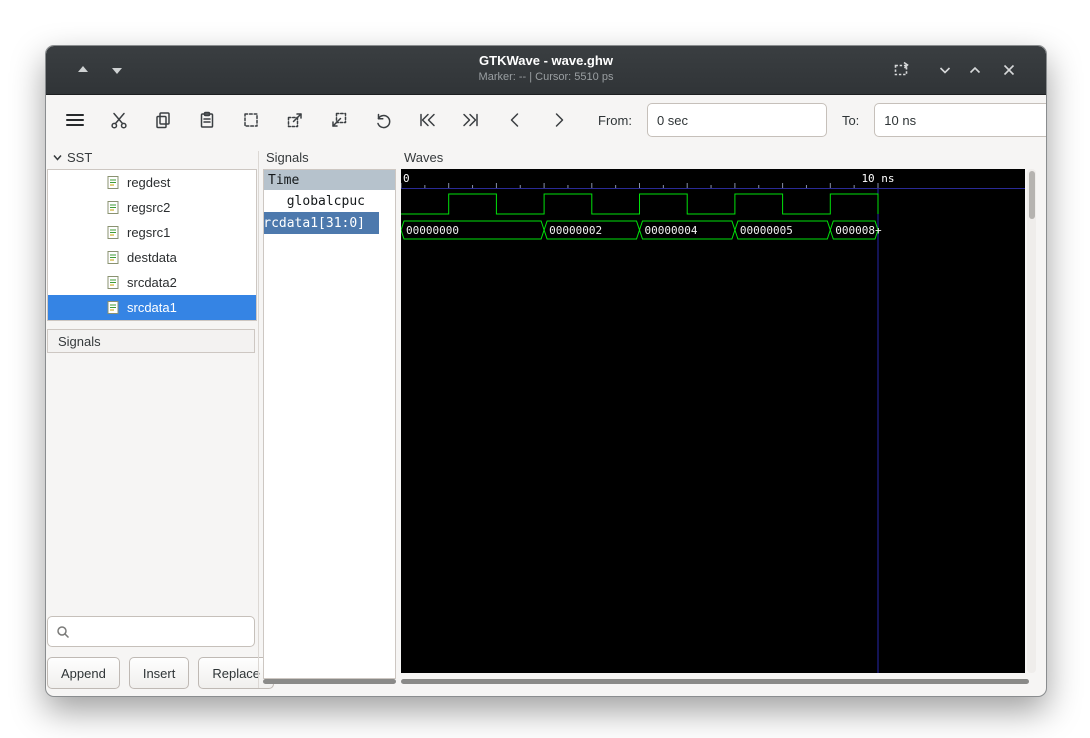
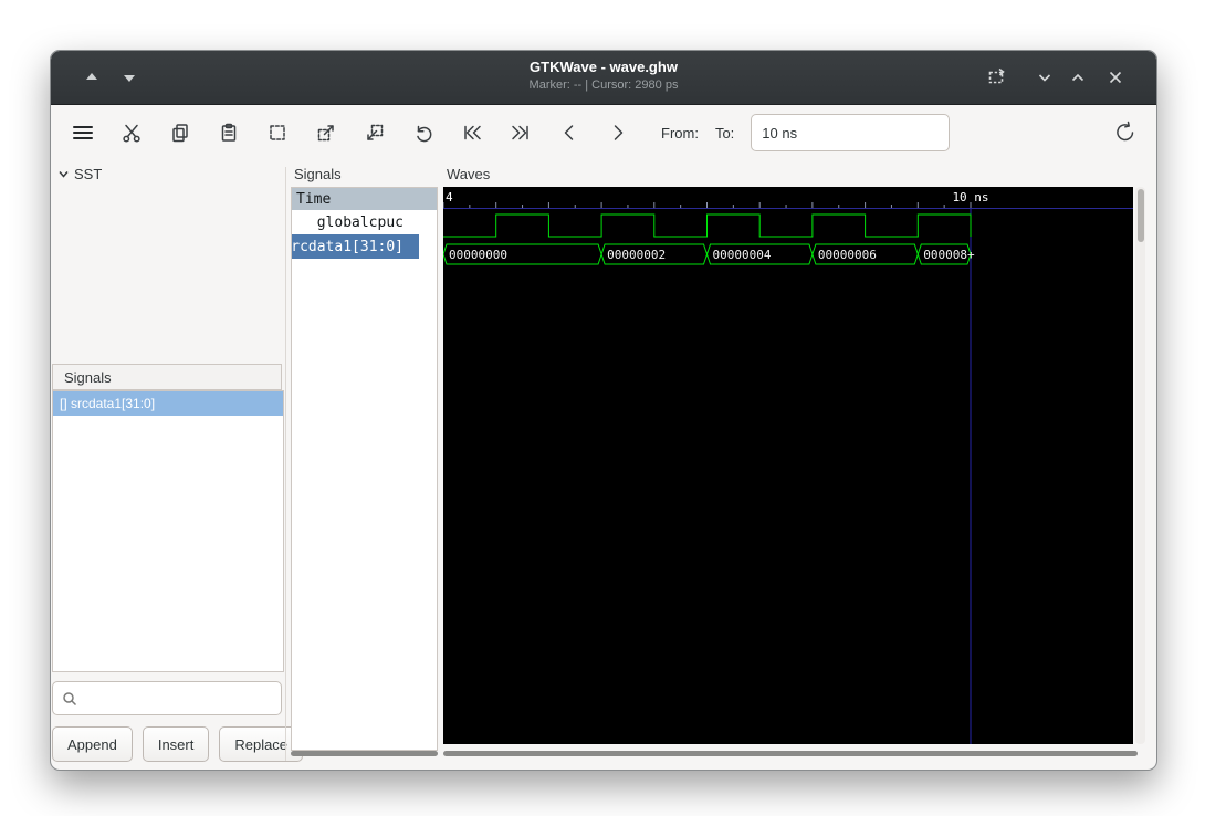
  GTKWave - wave.ghw
- Marker: -- | Cursor: 5510 ps
+ Marker: -- | Cursor: 2980 ps
  From:
- 0 sec
  To:
  10 ns
  SST
- regdest
- regsrc2
- regsrc1
- destdata
- srcdata2
- srcdata1
  Signals
+ [] srcdata1[31:0]
  Append
  Insert
  Replace
  Signals
  Time
  globalcpuc
  rcdata1[31:0]
  Waves
- 0
+ 4
  10 ns
  00000000
  00000002
  00000004
- 00000005
+ 00000006
  000008+
